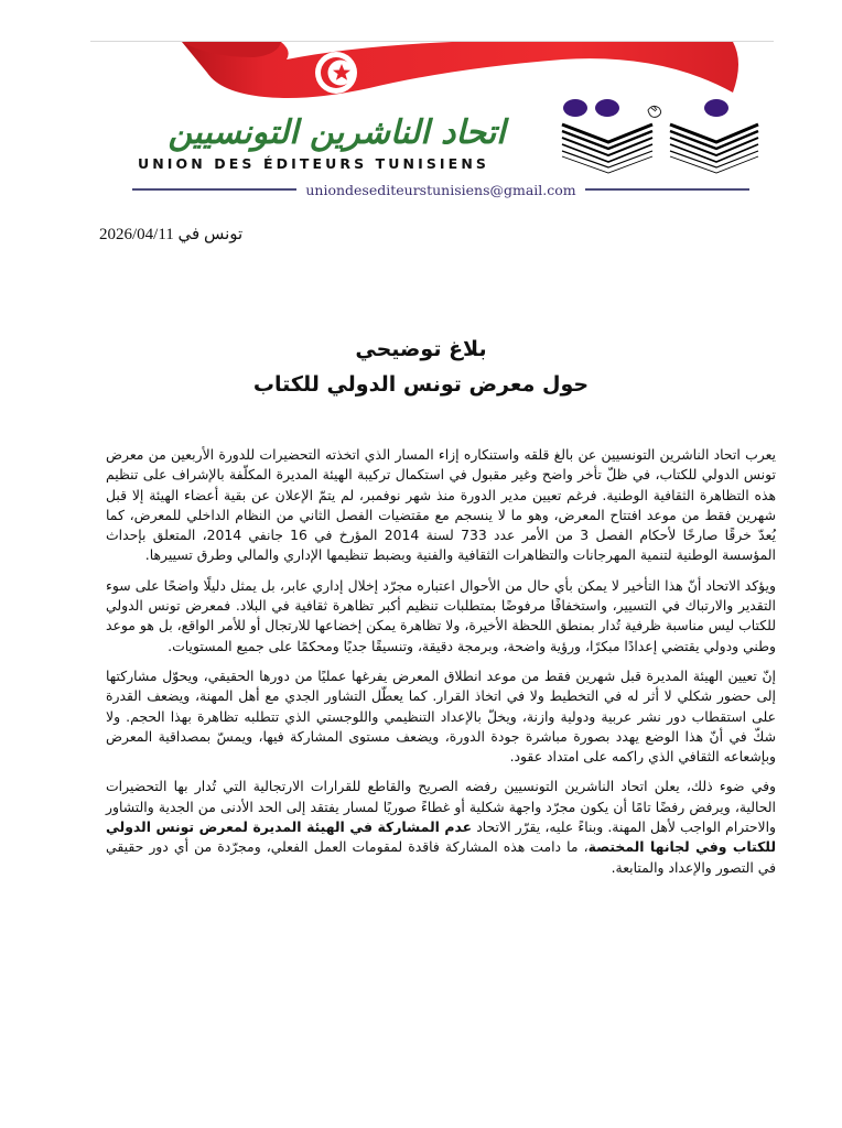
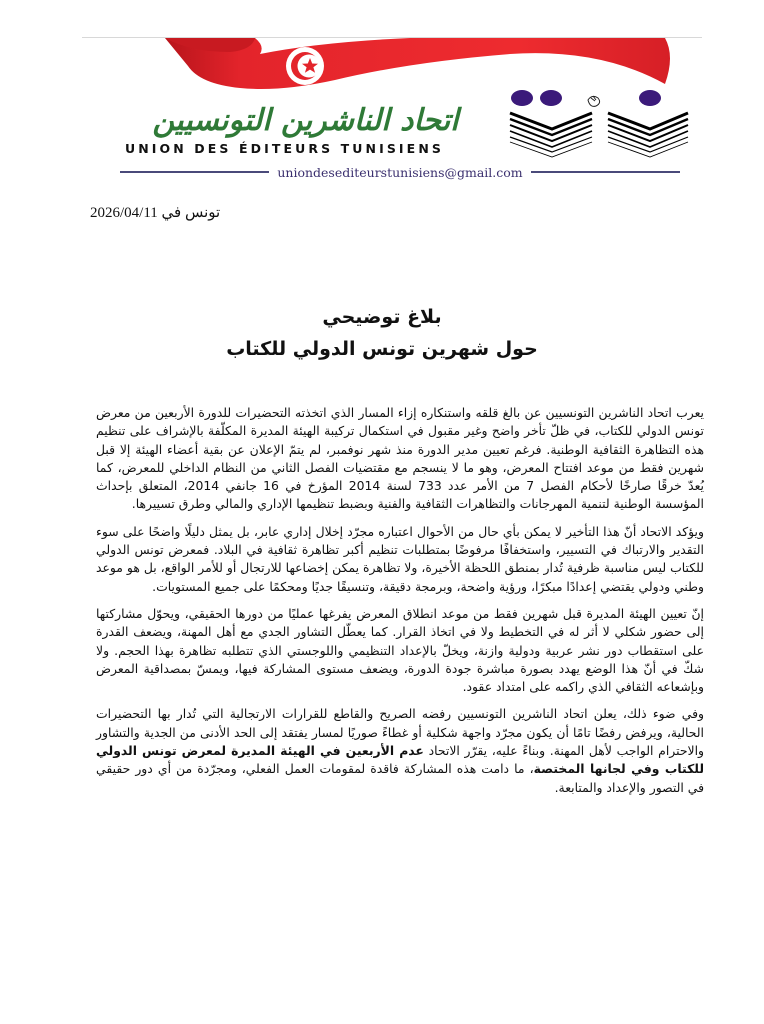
  اتحاد الناشرين التونسيين
  UNION DES ÉDITEURS TUNISIENS
  uniondesediteurstunisiens@gmail.com
  تونس في 2026/04/11
  بلاغ توضيحي
- حول معرض تونس الدولي للكتاب
+ حول شهرين تونس الدولي للكتاب
- يعرب اتحاد الناشرين التونسيين عن بالغ قلقه واستنكاره إزاء المسار الذي اتخذته التحضيرات للدورة الأربعين من معرض تونس الدولي للكتاب، في ظلّ تأخر واضح وغير مقبول في استكمال تركيبة الهيئة المديرة المكلّفة بالإشراف على تنظيم هذه التظاهرة الثقافية الوطنية. فرغم تعيين مدير الدورة منذ شهر نوفمبر، لم يتمّ الإعلان عن بقية أعضاء الهيئة إلا قبل شهرين فقط من موعد افتتاح المعرض، وهو ما لا ينسجم مع مقتضيات الفصل الثاني من النظام الداخلي للمعرض، كما يُعدّ خرقًا صارخًا لأحكام الفصل 3 من الأمر عدد 733 لسنة 2014 المؤرخ في 16 جانفي 2014، المتعلق بإحداث المؤسسة الوطنية لتنمية المهرجانات والتظاهرات الثقافية والفنية وبضبط تنظيمها الإداري والمالي وطرق تسييرها.
+ يعرب اتحاد الناشرين التونسيين عن بالغ قلقه واستنكاره إزاء المسار الذي اتخذته التحضيرات للدورة الأربعين من معرض تونس الدولي للكتاب، في ظلّ تأخر واضح وغير مقبول في استكمال تركيبة الهيئة المديرة المكلّفة بالإشراف على تنظيم هذه التظاهرة الثقافية الوطنية. فرغم تعيين مدير الدورة منذ شهر نوفمبر، لم يتمّ الإعلان عن بقية أعضاء الهيئة إلا قبل شهرين فقط من موعد افتتاح المعرض، وهو ما لا ينسجم مع مقتضيات الفصل الثاني من النظام الداخلي للمعرض، كما يُعدّ خرقًا صارخًا لأحكام الفصل 7 من الأمر عدد 733 لسنة 2014 المؤرخ في 16 جانفي 2014، المتعلق بإحداث المؤسسة الوطنية لتنمية المهرجانات والتظاهرات الثقافية والفنية وبضبط تنظيمها الإداري والمالي وطرق تسييرها.
  ويؤكد الاتحاد أنّ هذا التأخير لا يمكن بأي حال من الأحوال اعتباره مجرّد إخلال إداري عابر، بل يمثل دليلًا واضحًا على سوء التقدير والارتباك في التسيير، واستخفافًا مرفوضًا بمتطلبات تنظيم أكبر تظاهرة ثقافية في البلاد. فمعرض تونس الدولي للكتاب ليس مناسبة ظرفية تُدار بمنطق اللحظة الأخيرة، ولا تظاهرة يمكن إخضاعها للارتجال أو للأمر الواقع، بل هو موعد وطني ودولي يقتضي إعدادًا مبكرًا، ورؤية واضحة، وبرمجة دقيقة، وتنسيقًا جديًا ومحكمًا على جميع المستويات.
  إنّ تعيين الهيئة المديرة قبل شهرين فقط من موعد انطلاق المعرض يفرغها عمليًا من دورها الحقيقي، ويحوّل مشاركتها إلى حضور شكلي لا أثر له في التخطيط ولا في اتخاذ القرار. كما يعطّل التشاور الجدي مع أهل المهنة، ويضعف القدرة على استقطاب دور نشر عربية ودولية وازنة، ويخلّ بالإعداد التنظيمي واللوجستي الذي تتطلبه تظاهرة بهذا الحجم. ولا شكّ في أنّ هذا الوضع يهدد بصورة مباشرة جودة الدورة، ويضعف مستوى المشاركة فيها، ويمسّ بمصداقية المعرض وبإشعاعه الثقافي الذي راكمه على امتداد عقود.
- وفي ضوء ذلك، يعلن اتحاد الناشرين التونسيين رفضه الصريح والقاطع للقرارات الارتجالية التي تُدار بها التحضيرات الحالية، ويرفض رفضًا تامًا أن يكون مجرّد واجهة شكلية أو غطاءً صوريًا لمسار يفتقد إلى الحد الأدنى من الجدية والتشاور والاحترام الواجب لأهل المهنة. وبناءً عليه، يقرّر الاتحاد عدم المشاركة في الهيئة المديرة لمعرض تونس الدولي للكتاب وفي لجانها المختصة، ما دامت هذه المشاركة فاقدة لمقومات العمل الفعلي، ومجرّدة من أي دور حقيقي في التصور والإعداد والمتابعة.
+ وفي ضوء ذلك، يعلن اتحاد الناشرين التونسيين رفضه الصريح والقاطع للقرارات الارتجالية التي تُدار بها التحضيرات الحالية، ويرفض رفضًا تامًا أن يكون مجرّد واجهة شكلية أو غطاءً صوريًا لمسار يفتقد إلى الحد الأدنى من الجدية والتشاور والاحترام الواجب لأهل المهنة. وبناءً عليه، يقرّر الاتحاد عدم الأربعين في الهيئة المديرة لمعرض تونس الدولي للكتاب وفي لجانها المختصة، ما دامت هذه المشاركة فاقدة لمقومات العمل الفعلي، ومجرّدة من أي دور حقيقي في التصور والإعداد والمتابعة.
